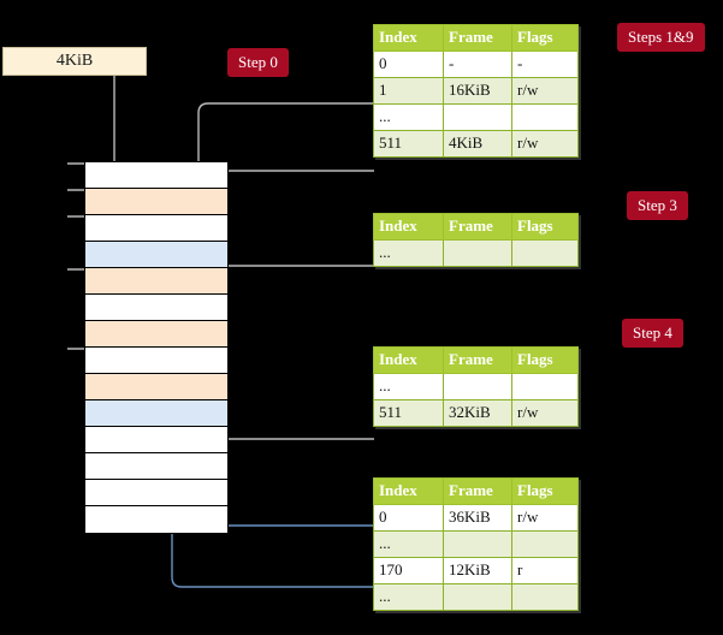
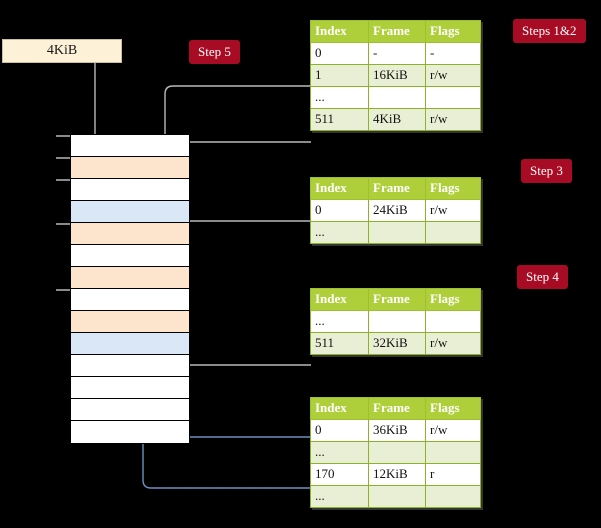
  4KiB
- Step 0
+ Step 5
- Steps 1&9
+ Steps 1&2
  Step 3
  Step 4
  Index	Frame	Flags
  0	-	-
  1	16KiB	r/w
  ...
  511	4KiB	r/w
  Index	Frame	Flags
+ 0	24KiB	r/w
  ...
  Index	Frame	Flags
  ...
  511	32KiB	r/w
  Index	Frame	Flags
  0	36KiB	r/w
  ...
  170	12KiB	r
  ...
